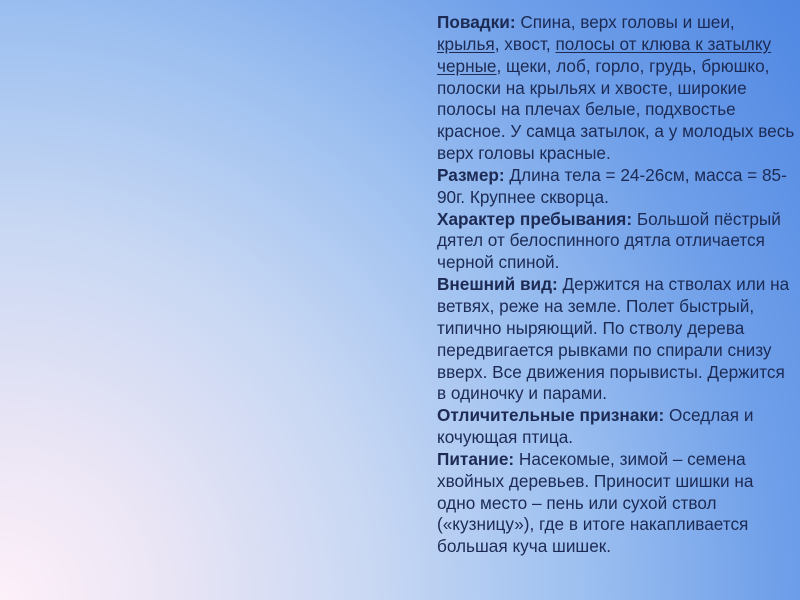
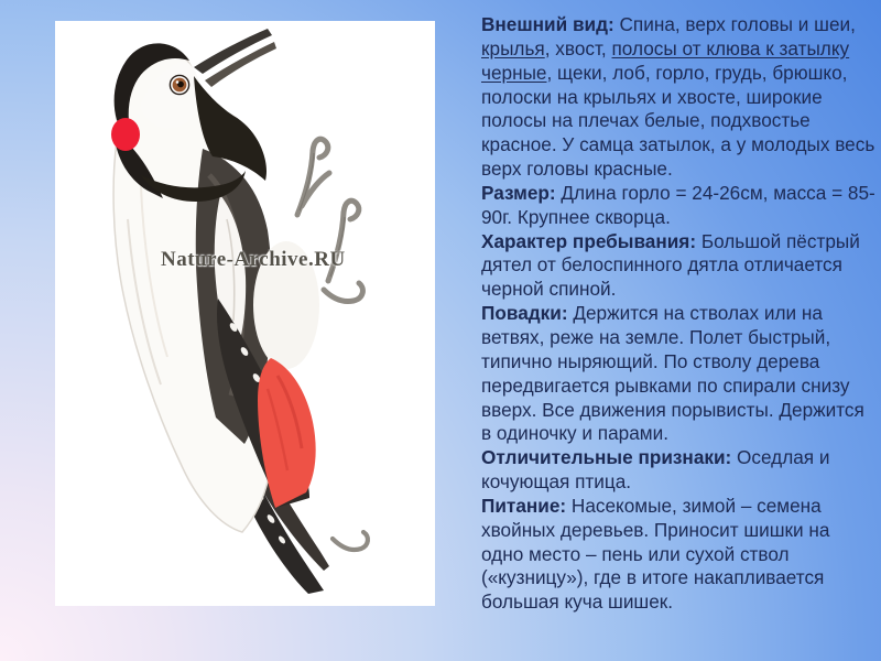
+ Nature-Archive.RU
- Повадки: Спина, верх головы и шеи, крылья, хвост, полосы от клюва к затылку черные, щеки, лоб, горло, грудь, брюшко, полоски на крыльях и хвосте, широкие полосы на плечах белые, подхвостье красное. У самца затылок, а у молодых весь верх головы красные.
+ Внешний вид: Спина, верх головы и шеи, крылья, хвост, полосы от клюва к затылку черные, щеки, лоб, горло, грудь, брюшко, полоски на крыльях и хвосте, широкие полосы на плечах белые, подхвостье красное. У самца затылок, а у молодых весь верх головы красные.
- Размер: Длина тела = 24-26см, масса = 85-90г. Крупнее скворца.
+ Размер: Длина горло = 24-26см, масса = 85-90г. Крупнее скворца.
  Характер пребывания: Большой пёстрый дятел от белоспинного дятла отличается черной спиной.
- Внешний вид: Держится на стволах или на ветвях, реже на земле. Полет быстрый, типично ныряющий. По стволу дерева передвигается рывками по спирали снизу вверх. Все движения порывисты. Держится в одиночку и парами.
+ Повадки: Держится на стволах или на ветвях, реже на земле. Полет быстрый, типично ныряющий. По стволу дерева передвигается рывками по спирали снизу вверх. Все движения порывисты. Держится в одиночку и парами.
  Отличительные признаки: Оседлая и кочующая птица.
  Питание: Насекомые, зимой – семена хвойных деревьев. Приносит шишки на одно место – пень или сухой ствол («кузницу»), где в итоге накапливается большая куча шишек.
